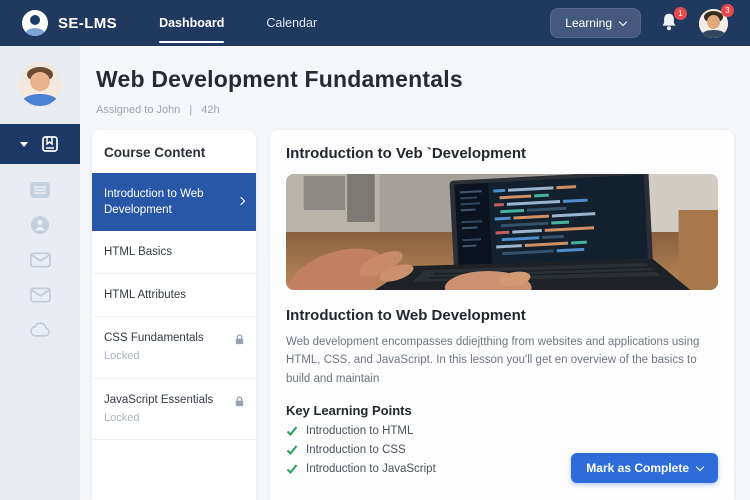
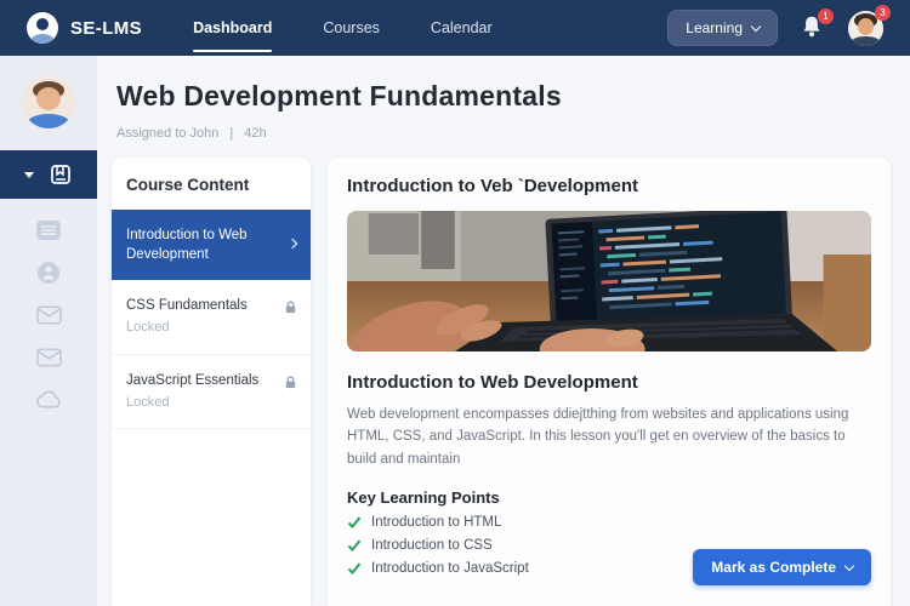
  SE-LMS
  Dashboard
+ Courses
  Calendar
  Learning
  1
  3
  Web Development Fundamentals
  Assigned to John
  |
  42h
  Course Content
  Introduction to Web Development
- HTML Basics
- HTML Attributes
  CSS Fundamentals
  Locked
  JavaScript Essentials
  Locked
  Introduction to Veb `Development
  Introduction to Web Development
  Web development encompasses ddiejtthing from websites and applications using HTML, CSS, and JavaScript. In this lesson you'll get en overview of the basics to build and maintain
  Key Learning Points
  Introduction to HTML
  Introduction to CSS
  Introduction to JavaScript
  Mark as Complete
